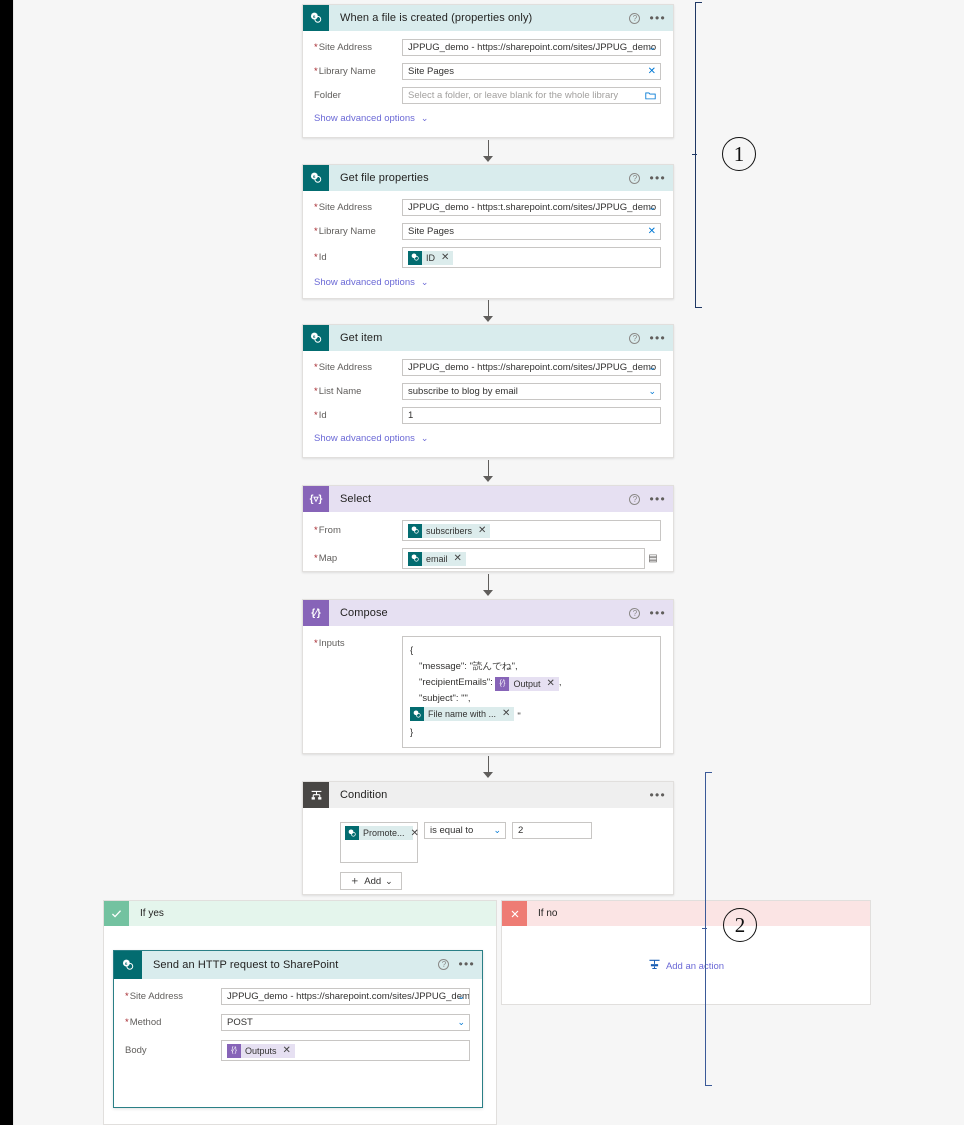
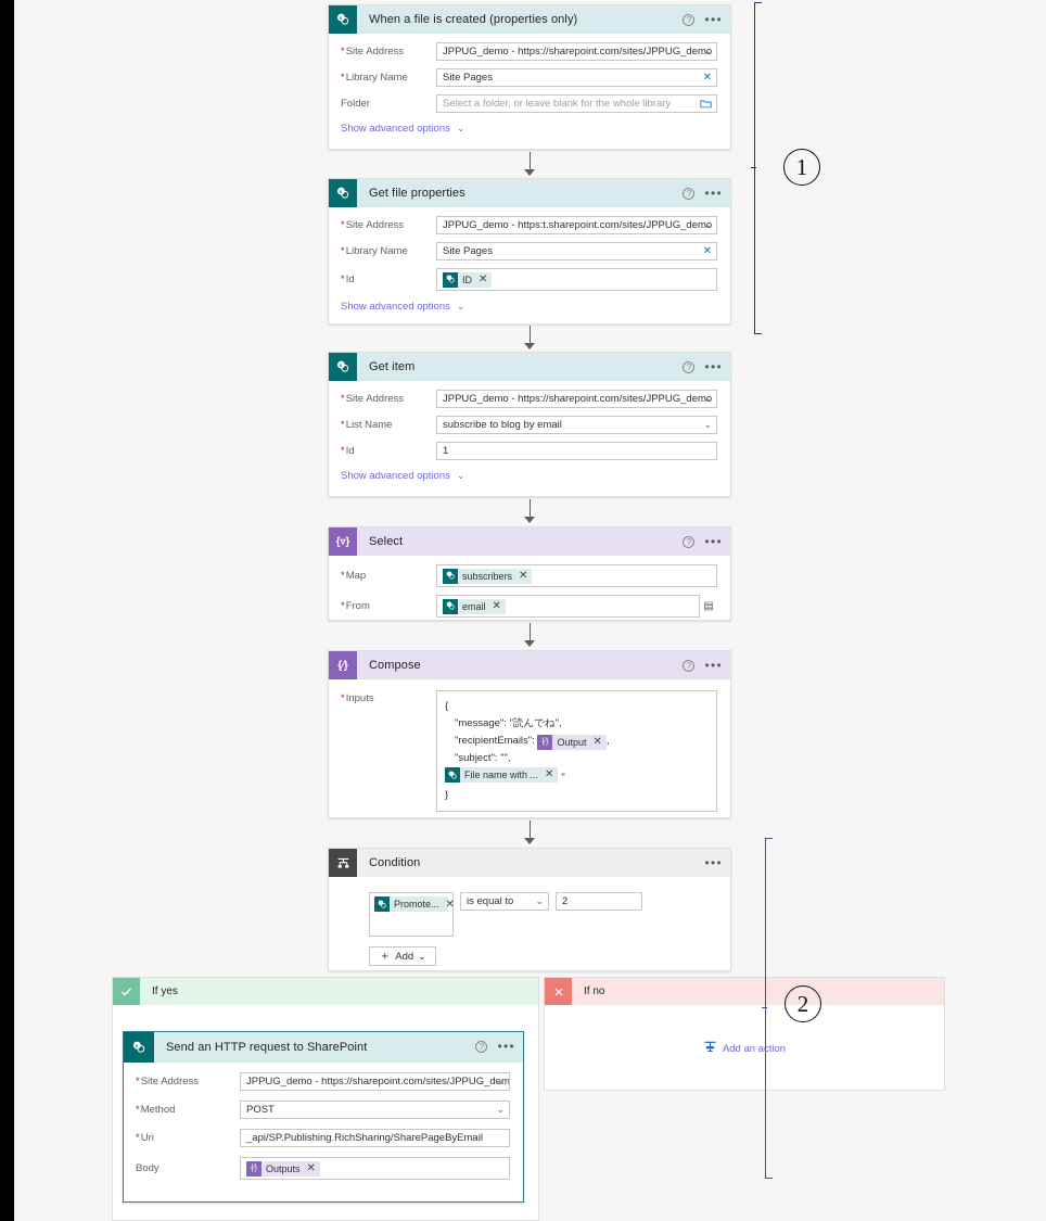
  When a file is created (properties only)
  ?
  •••
  *Site Address
  JPPUG_demo - https://
  sharepoint.com/sites/JPPUG_demo
  ⌄
  *Library Name
  Site Pages
  ✕
  Folder
  Select a folder, or leave blank for the whole library
  Show advanced options
  ⌄
  Get file properties
  ?
  •••
  *Site Address
  JPPUG_demo - https:
  t.sharepoint.com/sites/JPPUG_demo
  ⌄
  *Library Name
  Site Pages
  ✕
  *Id
  ID
  ✕
  Show advanced options
  ⌄
  Get item
  ?
  •••
  *Site Address
  JPPUG_demo - https://
  sharepoint.com/sites/JPPUG_demo
  ⌄
  *List Name
  subscribe to blog by email
  ⌄
  *Id
  1
  Show advanced options
  ⌄
  {▿}
  Select
  ?
  •••
- *From
+ *Map
  subscribers
  ✕
- *Map
+ *From
  email
  ✕
  ▤
  {⁄}
  Compose
  ?
  •••
  *Inputs
  {
  "message": "読んでね",
  "recipientEmails":
  Output
  ✕
  ,
  "subject": "",
  File name with ...
  ✕
  "
  }
  Condition
  •••
  Promote...
  ✕
  is equal to
  ⌄
  2
  ＋
  Add
  ⌄
  If yes
  Send an HTTP request to SharePoint
  ?
  •••
  *Site Address
  JPPUG_demo - https://
  sharepoint.com/sites/JPPUG_dem
  ⌄
  *Method
  POST
  ⌄
+ *Uri
+ _api/SP.Publishing.RichSharing/SharePageByEmail
  Body
  Outputs
  ✕
  If no
  Add an action
  1
  2
